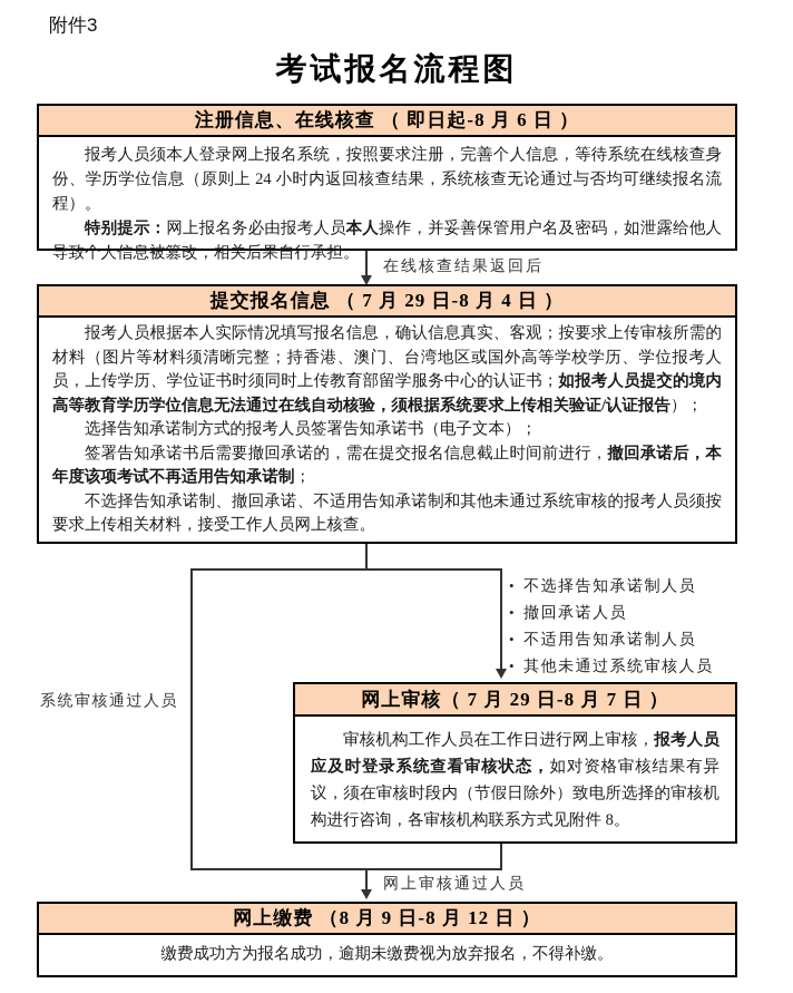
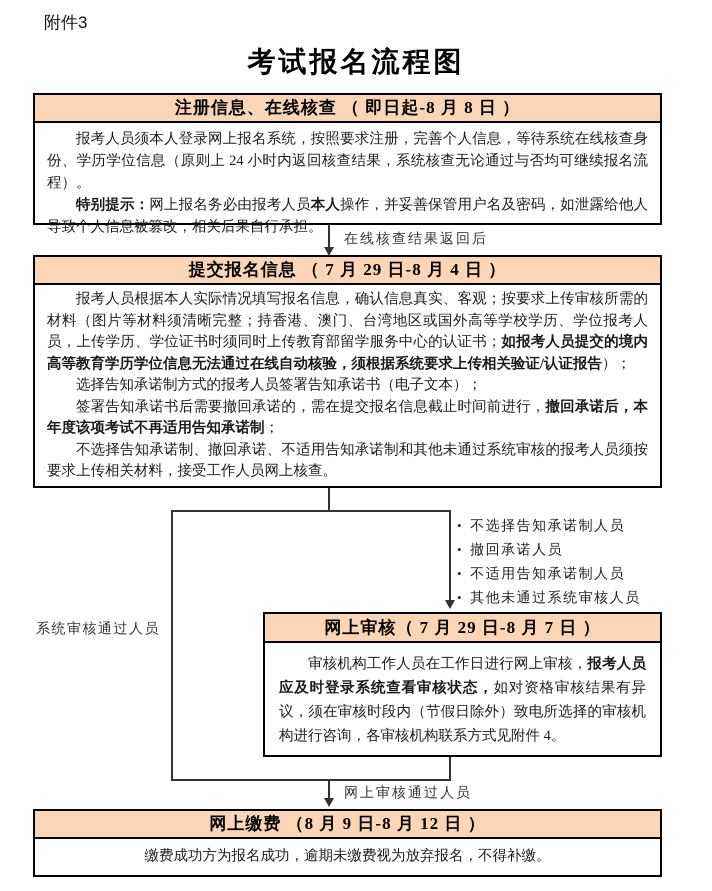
  附件3
  考试报名流程图
- 注册信息、在线核查 （ 即日起-8 月 6 日 ）
+ 注册信息、在线核查 （ 即日起-8 月 8 日 ）
  报考人员须本人登录网上报名系统，按照要求注册，完善个人信息，等待系统在线核查身份、学历学位信息（原则上 24 小时内返回核查结果，系统核查无论通过与否均可继续报名流程）。
  特别提示：网上报名务必由报考人员本人操作，并妥善保管用户名及密码，如泄露给他人导致个人信息被篡改，相关后果自行承担。
  在线核查结果返回后
  提交报名信息 （ 7 月 29 日-8 月 4 日 ）
  报考人员根据本人实际情况填写报名信息，确认信息真实、客观；按要求上传审核所需的材料（图片等材料须清晰完整；持香港、澳门、台湾地区或国外高等学校学历、学位报考人员，上传学历、学位证书时须同时上传教育部留学服务中心的认证书；如报考人员提交的境内高等教育学历学位信息无法通过在线自动核验，须根据系统要求上传相关验证/认证报告）；
  选择告知承诺制方式的报考人员签署告知承诺书（电子文本）；
  签署告知承诺书后需要撤回承诺的，需在提交报名信息截止时间前进行，撤回承诺后，本年度该项考试不再适用告知承诺制；
  不选择告知承诺制、撤回承诺、不适用告知承诺制和其他未通过系统审核的报考人员须按要求上传相关材料，接受工作人员网上核查。
  • 不选择告知承诺制人员
  • 撤回承诺人员
  • 不适用告知承诺制人员
  • 其他未通过系统审核人员
  系统审核通过人员
  网上审核（ 7 月 29 日-8 月 7 日 ）
- 审核机构工作人员在工作日进行网上审核，报考人员应及时登录系统查看审核状态，如对资格审核结果有异议，须在审核时段内（节假日除外）致电所选择的审核机构进行咨询，各审核机构联系方式见附件 8。
+ 审核机构工作人员在工作日进行网上审核，报考人员应及时登录系统查看审核状态，如对资格审核结果有异议，须在审核时段内（节假日除外）致电所选择的审核机构进行咨询，各审核机构联系方式见附件 4。
  网上审核通过人员
  网上缴费 （8 月 9 日-8 月 12 日 ）
  缴费成功方为报名成功，逾期未缴费视为放弃报名，不得补缴。
